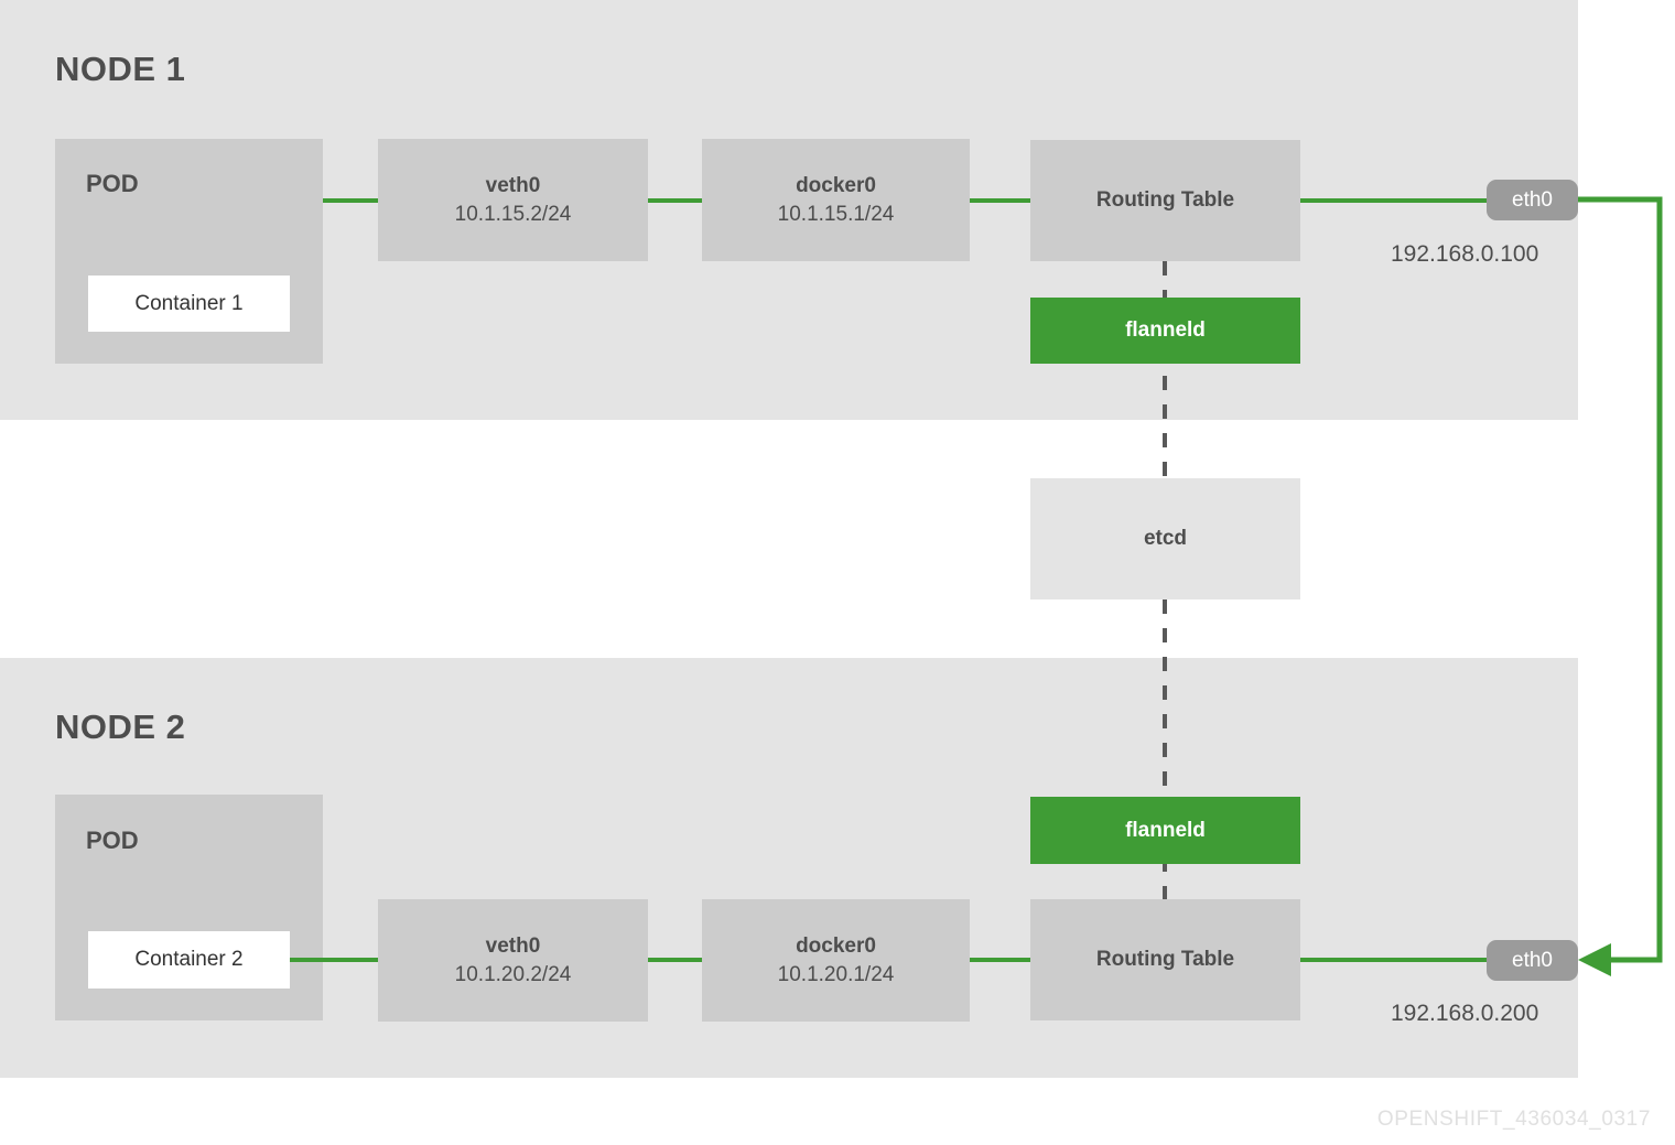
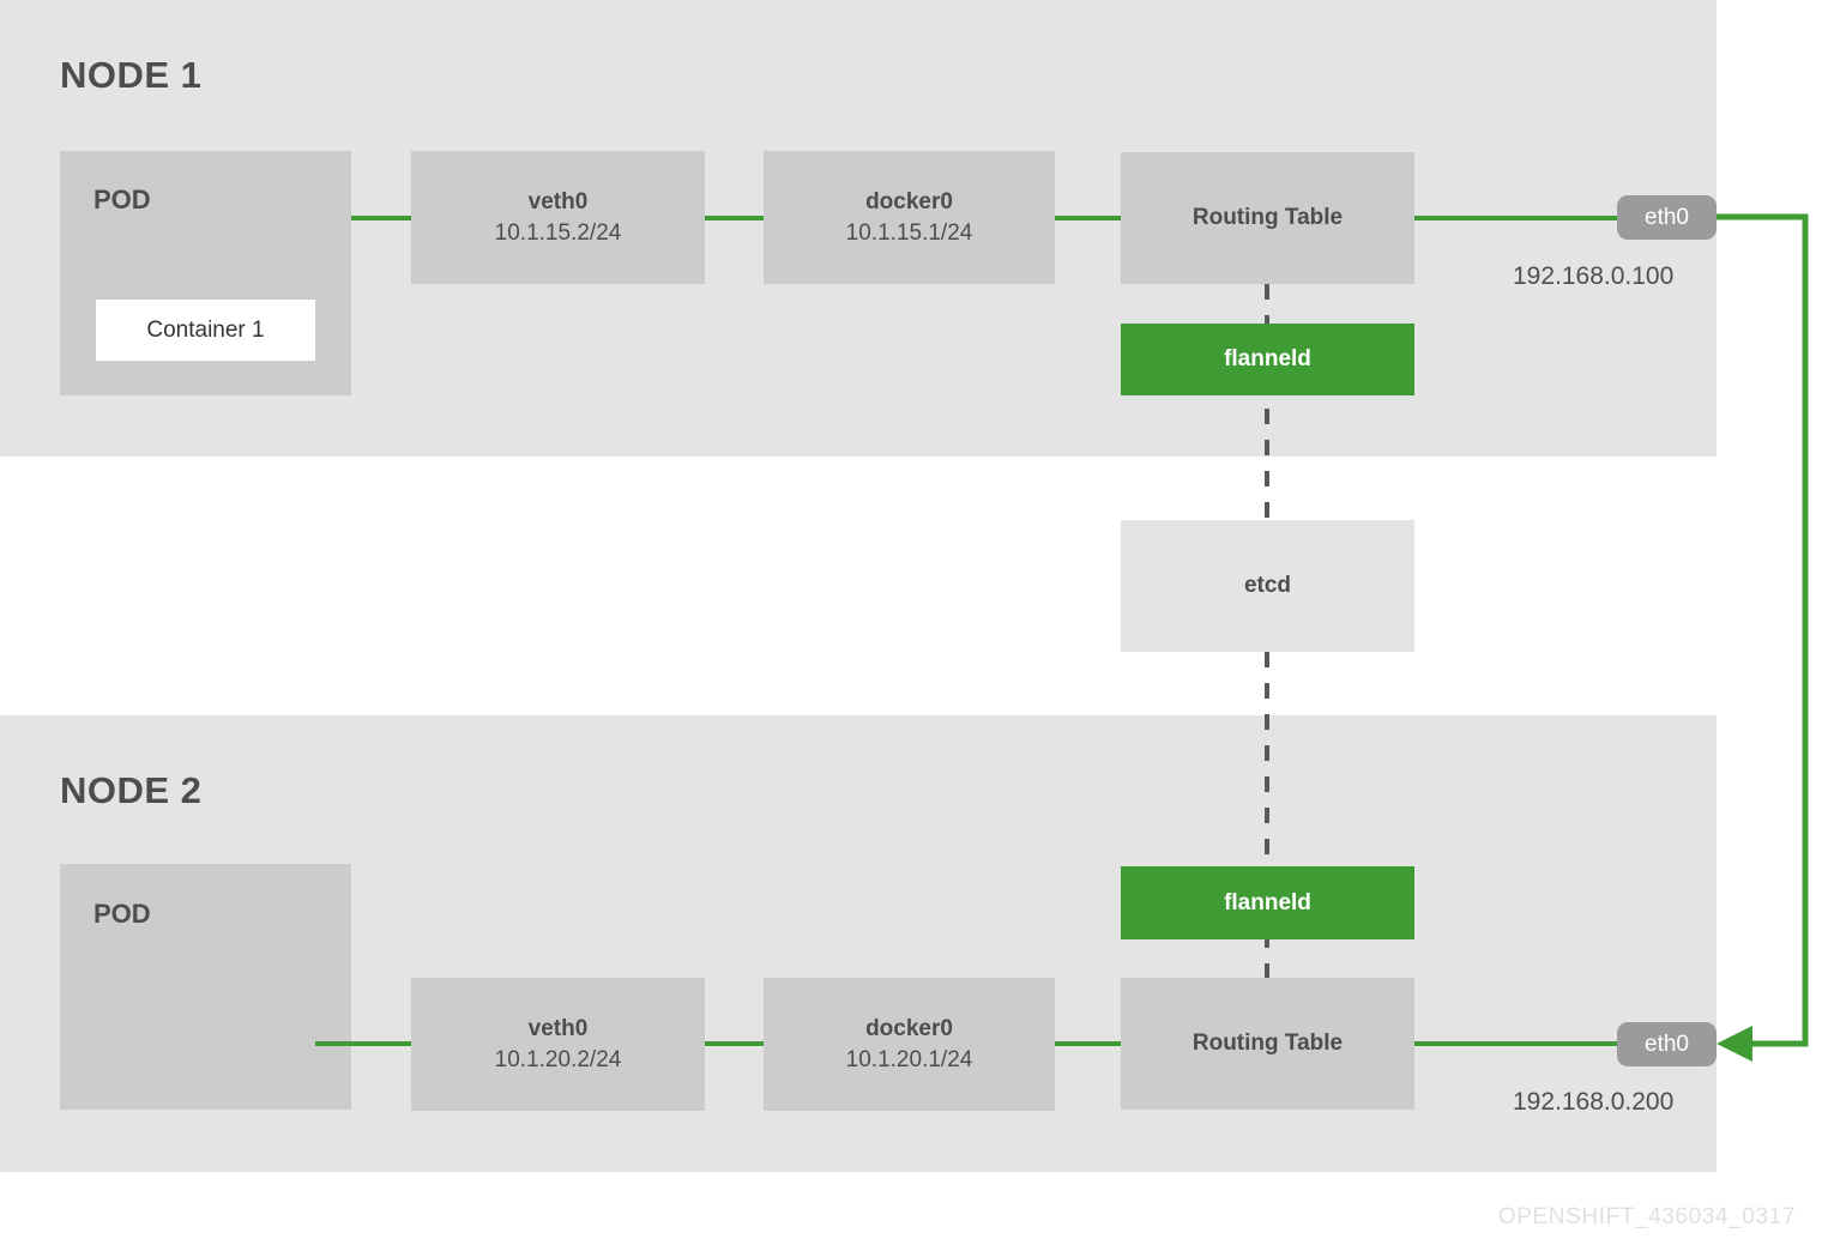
  NODE 1
  POD
  Container 1
  veth0
  10.1.15.2/24
  docker0
  10.1.15.1/24
  Routing Table
  flanneld
  eth0
  192.168.0.100
  etcd
  NODE 2
  POD
- Container 2
  veth0
  10.1.20.2/24
  docker0
  10.1.20.1/24
  Routing Table
  flanneld
  eth0
  192.168.0.200
  OPENSHIFT_436034_0317
